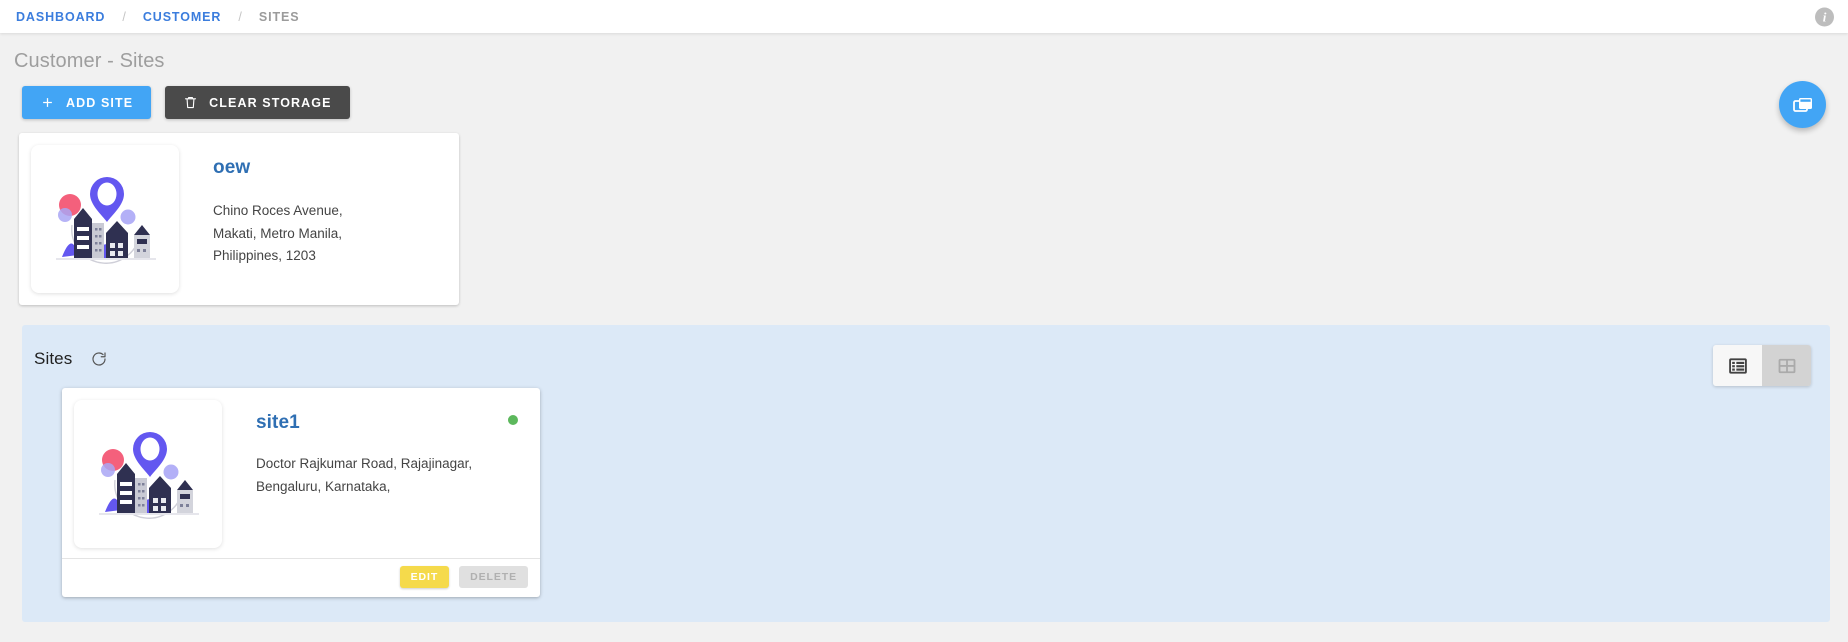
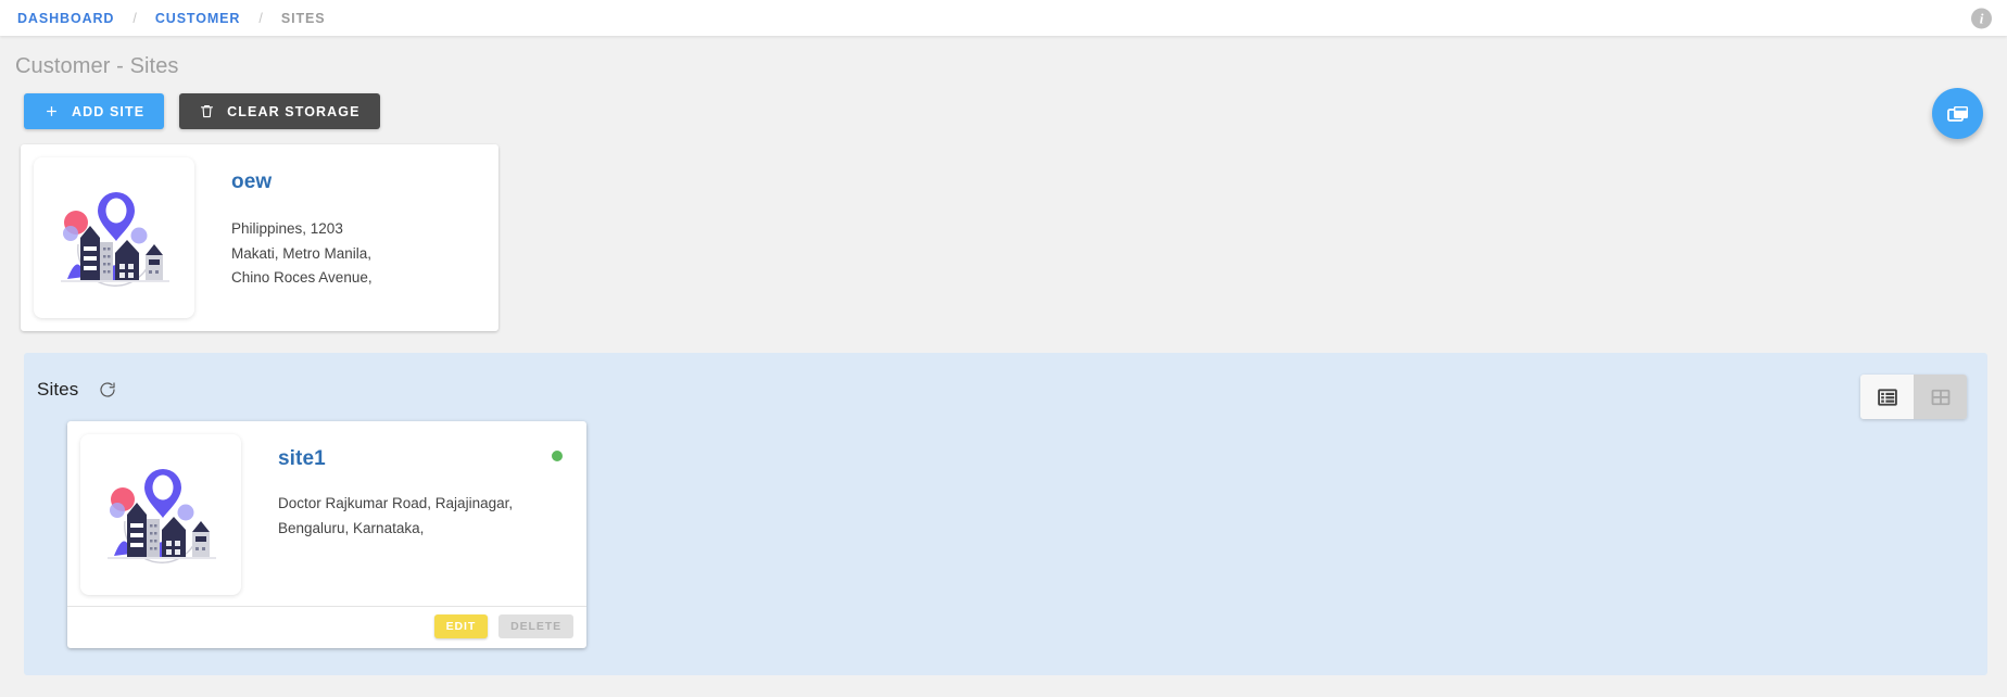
  DASHBOARD
  /
  CUSTOMER
  /
  SITES
  i
  Customer - Sites
  ADD SITE
  CLEAR STORAGE
  oew
- Chino Roces Avenue,
+ Philippines, 1203
  Makati, Metro Manila,
- Philippines, 1203
+ Chino Roces Avenue,
  Sites
  site1
  Doctor Rajkumar Road, Rajajinagar,
  Bengaluru, Karnataka,
  EDIT
  DELETE
